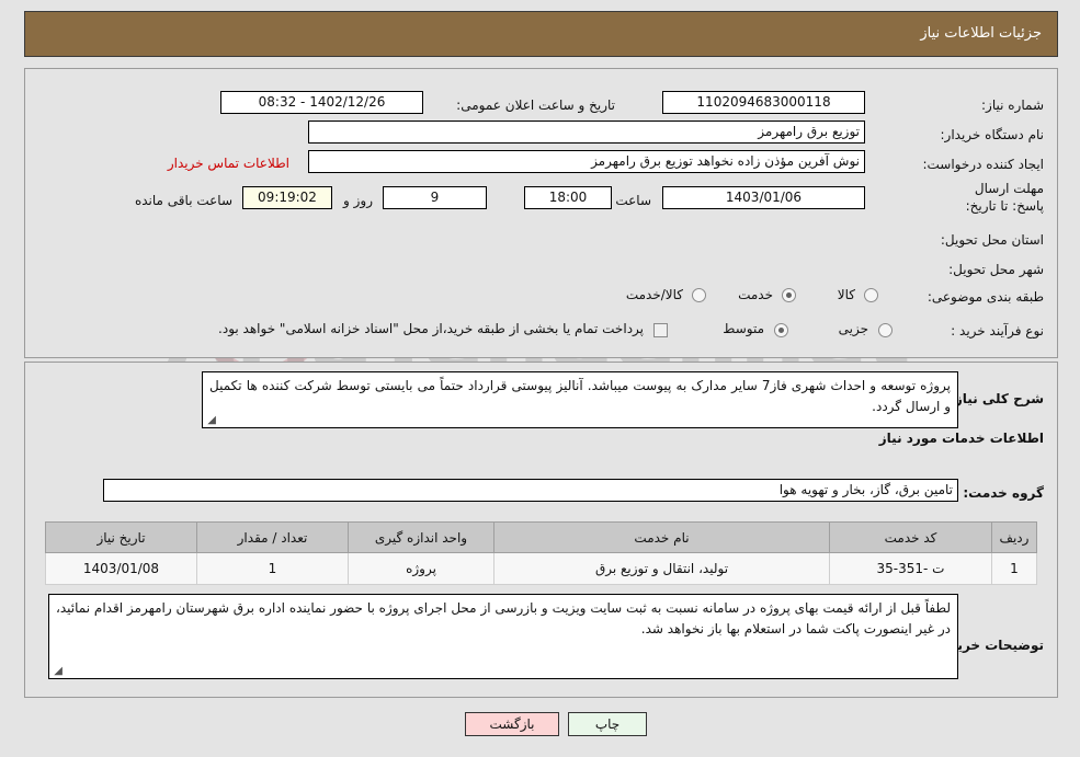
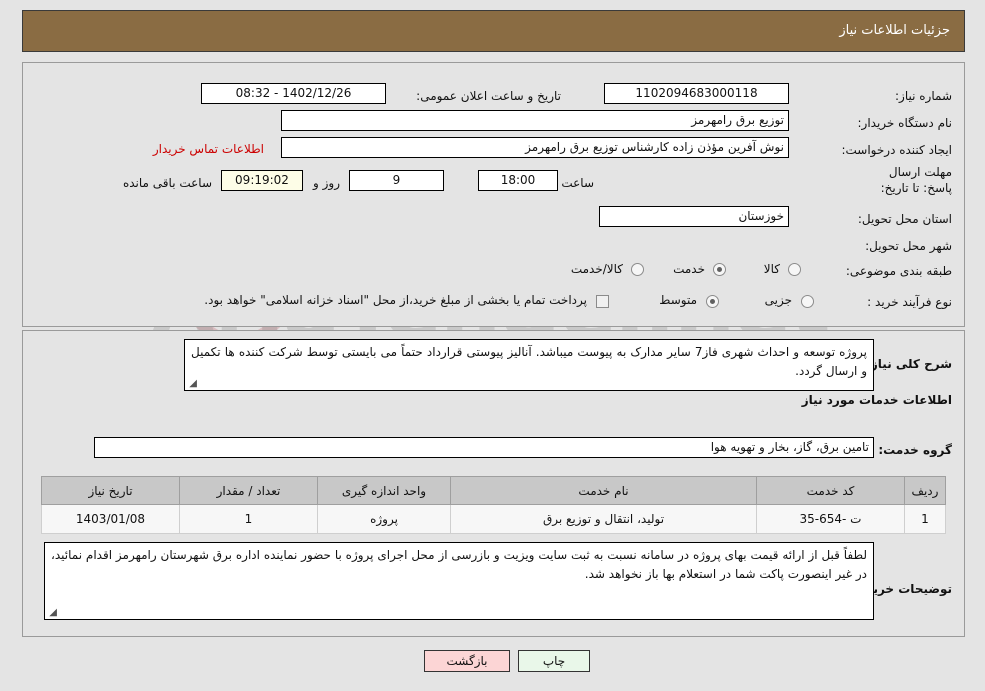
  جزئیات اطلاعات نیاز
  شماره نیاز:
  1102094683000118
  تاریخ و ساعت اعلان عمومی:
  1402/12/26 - 08:32
  نام دستگاه خریدار:
  توزیع برق رامهرمز
  ایجاد کننده درخواست:
- نوش آفرین مؤذن زاده نخواهد توزیع برق رامهرمز
+ نوش آفرین مؤذن زاده کارشناس توزیع برق رامهرمز
  اطلاعات تماس خریدار
  مهلت ارسال پاسخ: تا تاریخ:
- 1403/01/06
  ساعت
  18:00
  9
  روز و
  09:19:02
  ساعت باقی مانده
  استان محل تحویل:
+ خوزستان
  شهر محل تحویل:
  طبقه بندی موضوعی:
  کالا
  خدمت
  کالا/خدمت
  نوع فرآیند خرید :
  جزیی
  متوسط
- پرداخت تمام یا بخشی از طبقه خرید،از محل "اسناد خزانه اسلامی" خواهد بود.
+ پرداخت تمام یا بخشی از مبلغ خرید،از محل "اسناد خزانه اسلامی" خواهد بود.
  شرح کلی نیاز
  پروژه توسعه و احداث شهری فاز7 سایر مدارک به پیوست میباشد. آنالیز پیوستی قرارداد حتماً می بایستی توسط شرکت کننده ها تکمیل و ارسال گردد.
  ◢
  اطلاعات خدمات مورد نیاز
  گروه خدمت:
  تامین برق، گاز، بخار و تهویه هوا
  توضیحات خری
  لطفاً قبل از ارائه قیمت بهای پروژه در سامانه نسبت به ثبت سایت ویزیت و بازرسی از محل اجرای پروژه با حضور نماینده اداره برق شهرستان رامهرمز اقدام نمائید، در غیر اینصورت پاکت شما در استعلام بها باز نخواهد شد.
  ◢
  ردیف	کد خدمت	نام خدمت	واحد اندازه گیری	تعداد / مقدار	تاریخ نیاز
- 1	ت -351-35	تولید، انتقال و توزیع برق	پروژه	1	1403/01/08
+ 1	ت -654-35	تولید، انتقال و توزیع برق	پروژه	1	1403/01/08
  چاپ
  بازگشت
